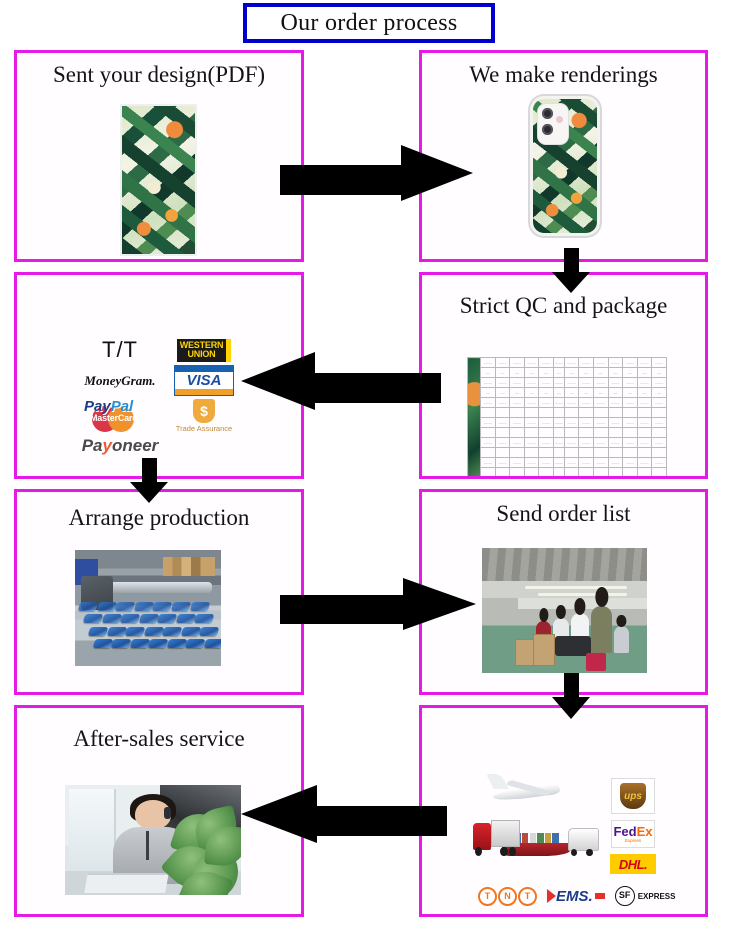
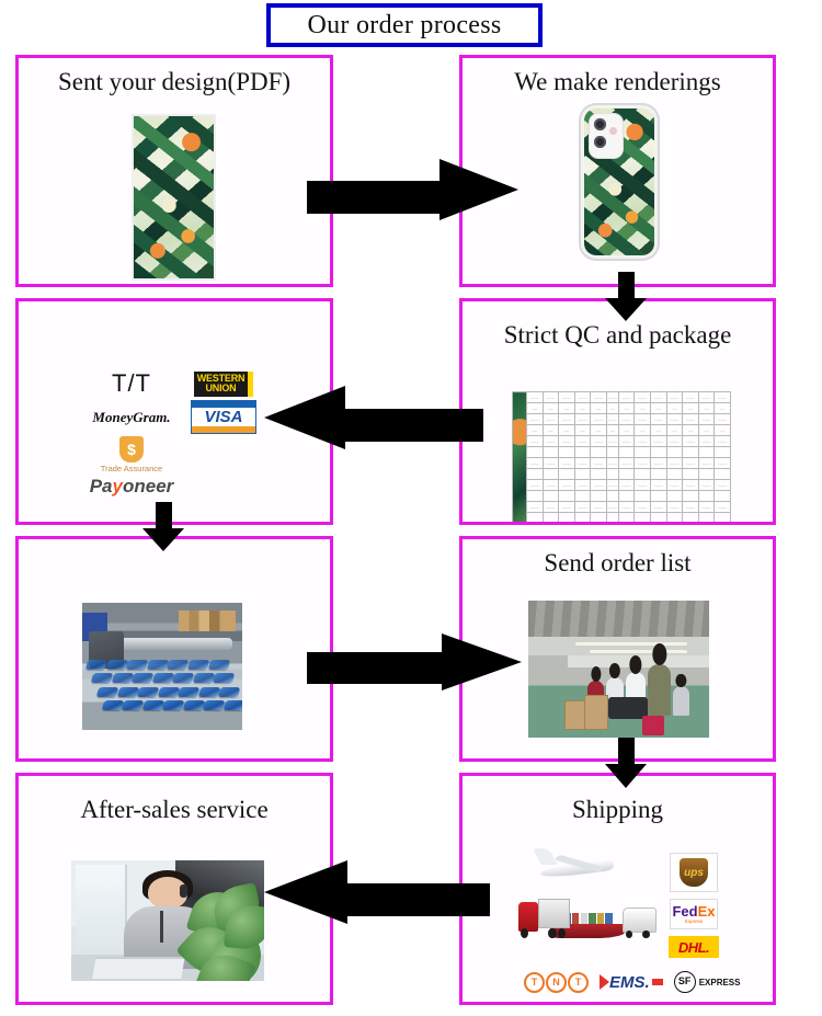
  Our order process
  Sent your design(PDF)
  We make renderings
  T/T
  WESTERN
  UNION
  MoneyGram.
  VISA
- PayPal
- MasterCard
  $
  Trade Assurance
  Payoneer
  Strict QC and package
- Arrange production
  Send order list
  After-sales service
+ Shipping
  ups
  FedEx
  DHL.
  T
  N
  T
  EMS.
  SF
  EXPRESS
